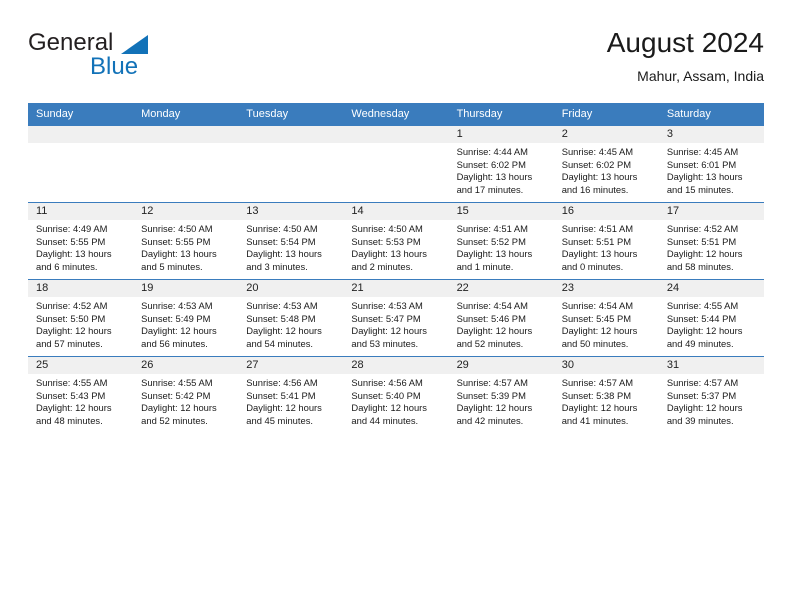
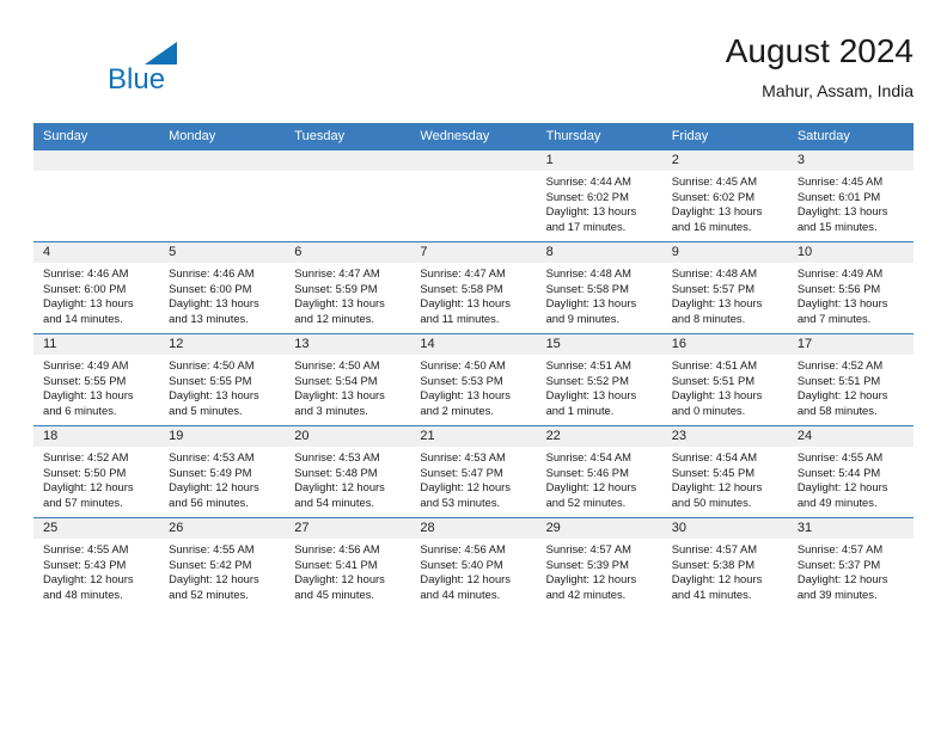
- General
  Blue
  August 2024
  Mahur, Assam, India
  Sunday	Monday	Tuesday	Wednesday	Thursday	Friday	Saturday
  				1Sunrise: 4:44 AMSunset: 6:02 PMDaylight: 13 hoursand 17 minutes.	2Sunrise: 4:45 AMSunset: 6:02 PMDaylight: 13 hoursand 16 minutes.	3Sunrise: 4:45 AMSunset: 6:01 PMDaylight: 13 hoursand 15 minutes.
+ 4Sunrise: 4:46 AMSunset: 6:00 PMDaylight: 13 hoursand 14 minutes.	5Sunrise: 4:46 AMSunset: 6:00 PMDaylight: 13 hoursand 13 minutes.	6Sunrise: 4:47 AMSunset: 5:59 PMDaylight: 13 hoursand 12 minutes.	7Sunrise: 4:47 AMSunset: 5:58 PMDaylight: 13 hoursand 11 minutes.	8Sunrise: 4:48 AMSunset: 5:58 PMDaylight: 13 hoursand 9 minutes.	9Sunrise: 4:48 AMSunset: 5:57 PMDaylight: 13 hoursand 8 minutes.	10Sunrise: 4:49 AMSunset: 5:56 PMDaylight: 13 hoursand 7 minutes.
  11Sunrise: 4:49 AMSunset: 5:55 PMDaylight: 13 hoursand 6 minutes.	12Sunrise: 4:50 AMSunset: 5:55 PMDaylight: 13 hoursand 5 minutes.	13Sunrise: 4:50 AMSunset: 5:54 PMDaylight: 13 hoursand 3 minutes.	14Sunrise: 4:50 AMSunset: 5:53 PMDaylight: 13 hoursand 2 minutes.	15Sunrise: 4:51 AMSunset: 5:52 PMDaylight: 13 hoursand 1 minute.	16Sunrise: 4:51 AMSunset: 5:51 PMDaylight: 13 hoursand 0 minutes.	17Sunrise: 4:52 AMSunset: 5:51 PMDaylight: 12 hoursand 58 minutes.
  18Sunrise: 4:52 AMSunset: 5:50 PMDaylight: 12 hoursand 57 minutes.	19Sunrise: 4:53 AMSunset: 5:49 PMDaylight: 12 hoursand 56 minutes.	20Sunrise: 4:53 AMSunset: 5:48 PMDaylight: 12 hoursand 54 minutes.	21Sunrise: 4:53 AMSunset: 5:47 PMDaylight: 12 hoursand 53 minutes.	22Sunrise: 4:54 AMSunset: 5:46 PMDaylight: 12 hoursand 52 minutes.	23Sunrise: 4:54 AMSunset: 5:45 PMDaylight: 12 hoursand 50 minutes.	24Sunrise: 4:55 AMSunset: 5:44 PMDaylight: 12 hoursand 49 minutes.
  25Sunrise: 4:55 AMSunset: 5:43 PMDaylight: 12 hoursand 48 minutes.	26Sunrise: 4:55 AMSunset: 5:42 PMDaylight: 12 hoursand 52 minutes.	27Sunrise: 4:56 AMSunset: 5:41 PMDaylight: 12 hoursand 45 minutes.	28Sunrise: 4:56 AMSunset: 5:40 PMDaylight: 12 hoursand 44 minutes.	29Sunrise: 4:57 AMSunset: 5:39 PMDaylight: 12 hoursand 42 minutes.	30Sunrise: 4:57 AMSunset: 5:38 PMDaylight: 12 hoursand 41 minutes.	31Sunrise: 4:57 AMSunset: 5:37 PMDaylight: 12 hoursand 39 minutes.
